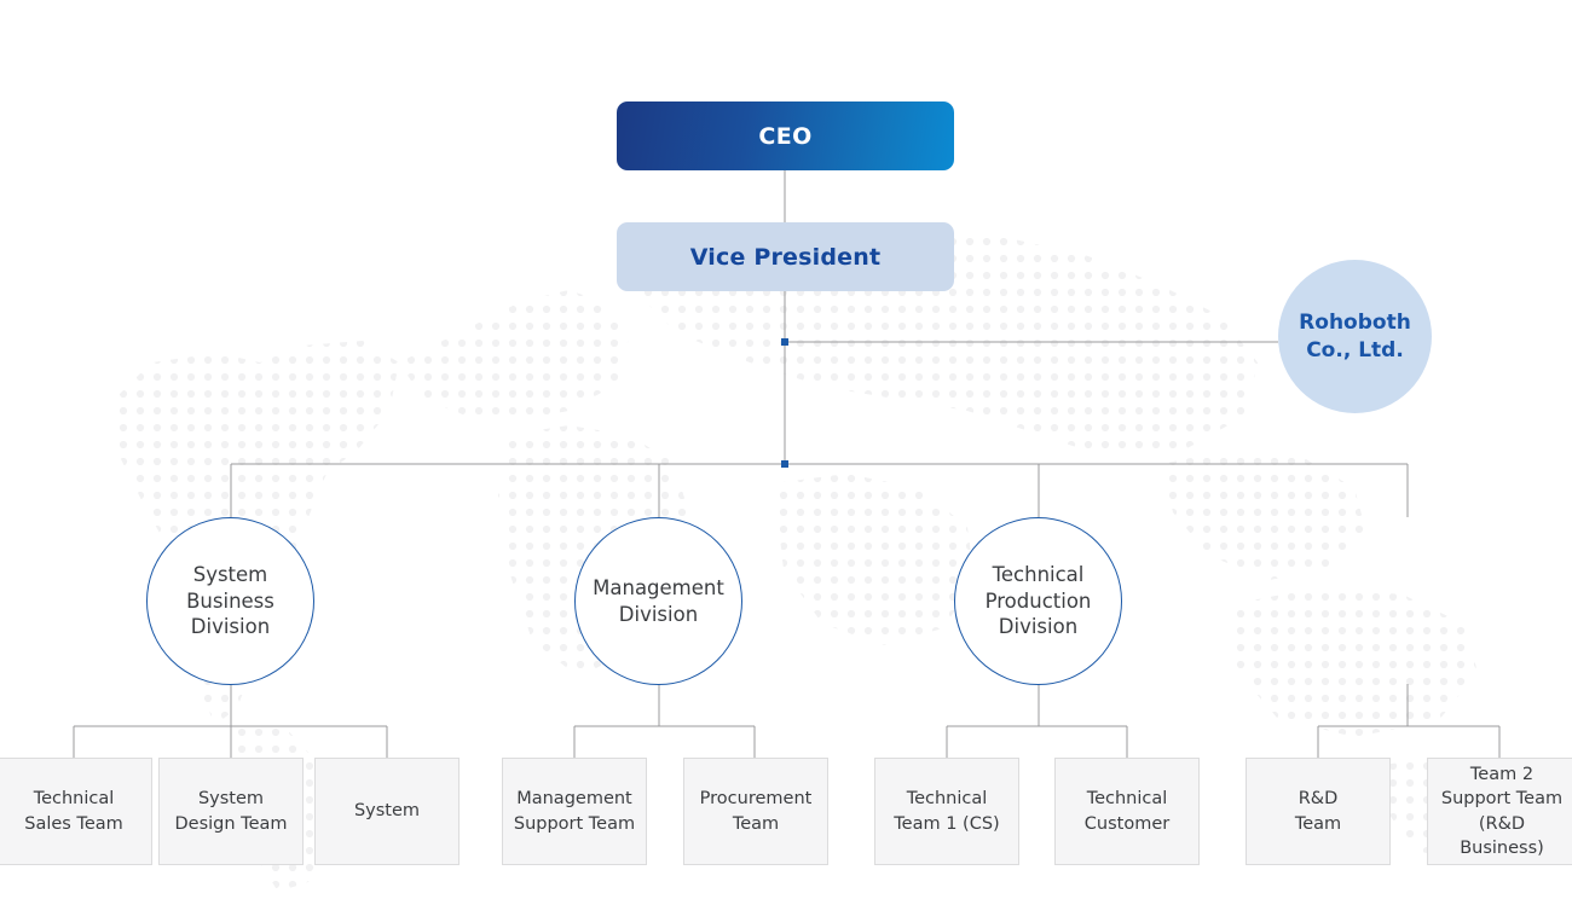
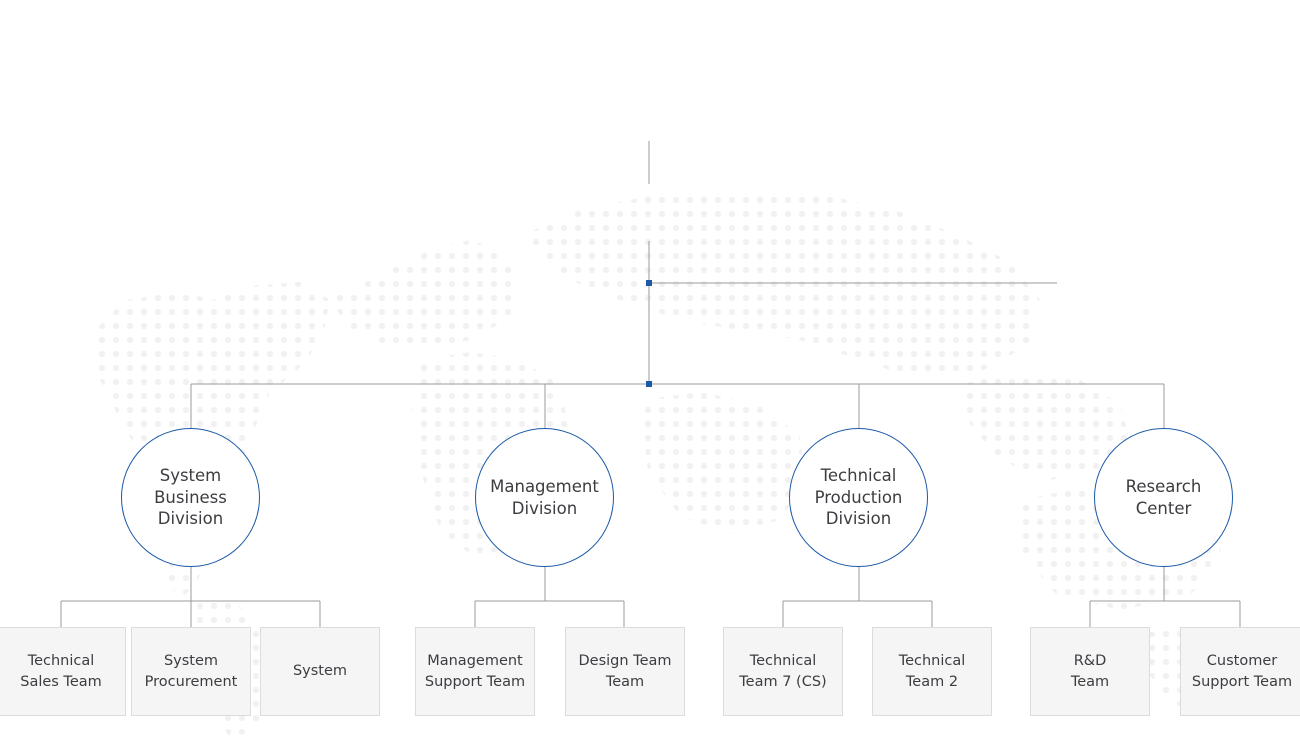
- CEO
- Vice President
- Rohoboth
- Co., Ltd.
  System
  Business
  Division
  Management
  Division
  Technical
  Production
  Division
+ Research
+ Center
  Technical
  Sales Team
  System
- Design Team
+ Procurement
  System
  Management
  Support Team
- Procurement
+ Design Team
  Team
  Technical
- Team 1 (CS)
+ Team 7 (CS)
  Technical
- Customer
+ Team 2
  R&D
  Team
- Team 2
+ Customer
  Support Team
- (R&D Business)
